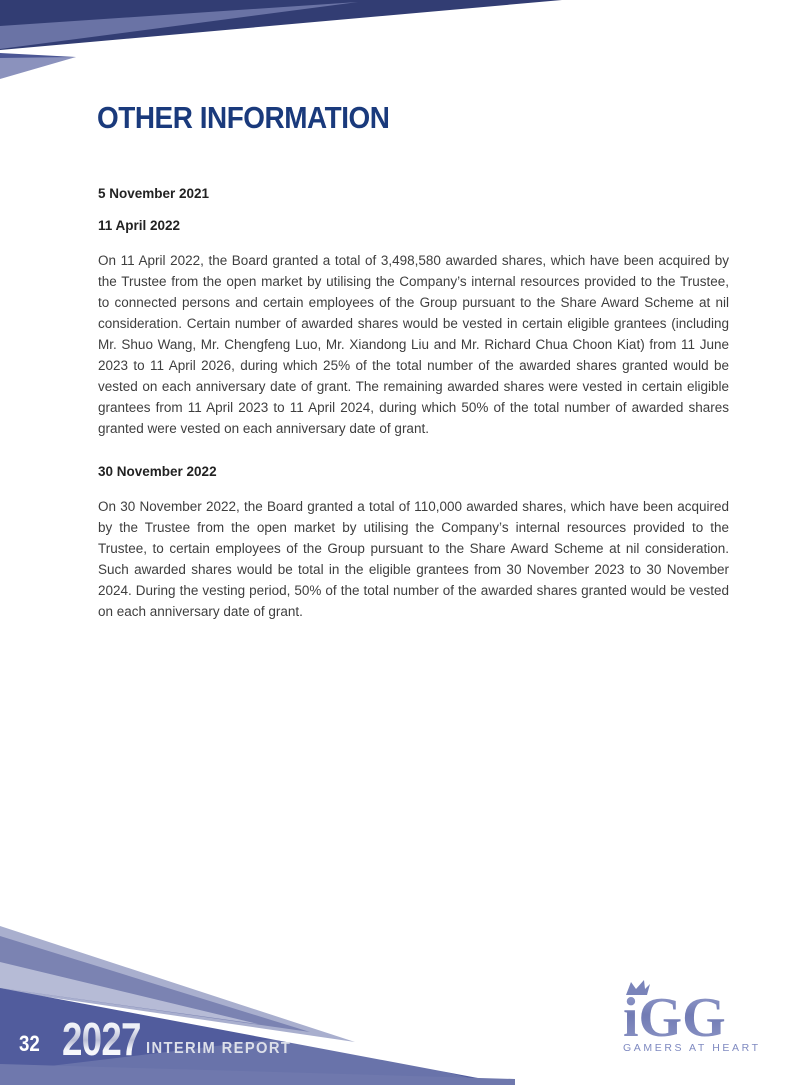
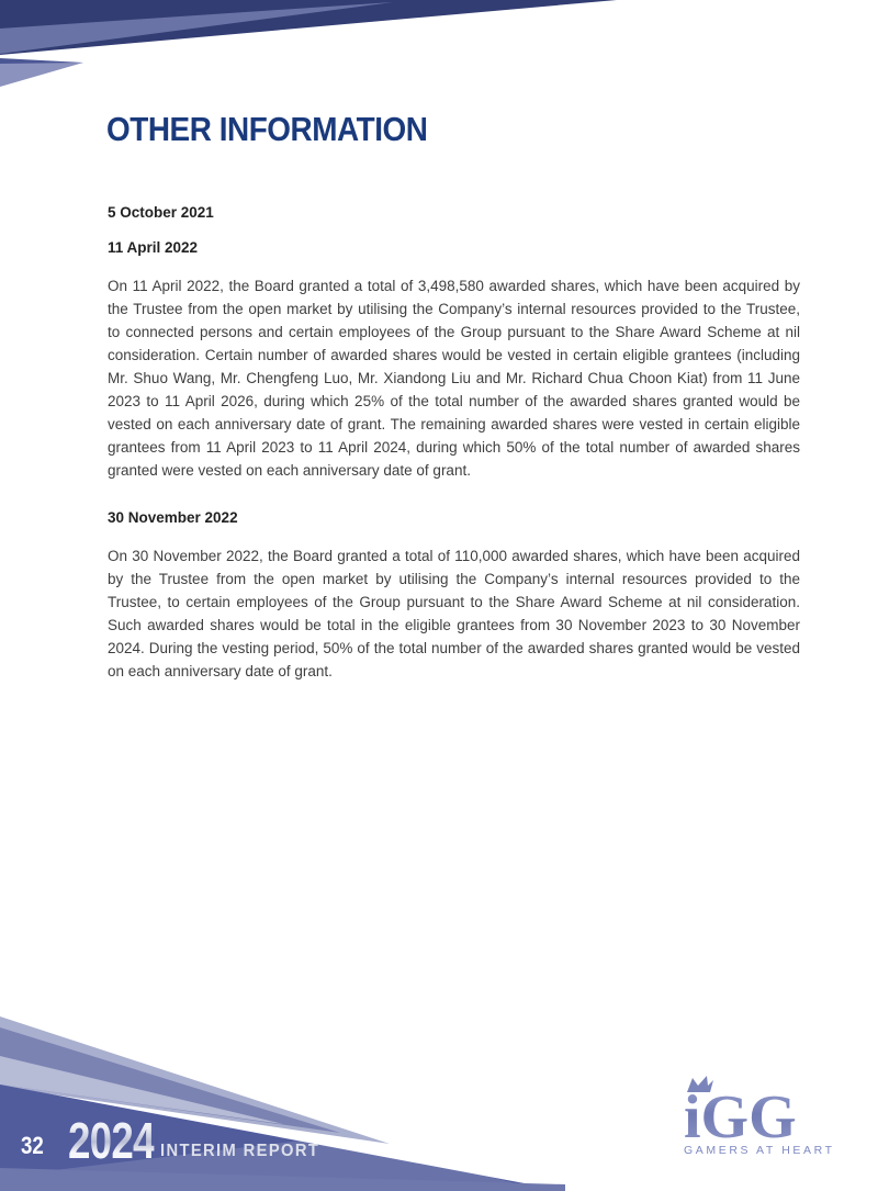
  OTHER INFORMATION
- 5 November 2021
+ 5 October 2021
  11 April 2022
  On 11 April 2022, the Board granted a total of 3,498,580 awarded shares, which have been acquired by the Trustee from the open market by utilising the Company’s internal resources provided to the Trustee, to connected persons and certain employees of the Group pursuant to the Share Award Scheme at nil consideration. Certain number of awarded shares would be vested in certain eligible grantees (including Mr. Shuo Wang, Mr. Chengfeng Luo, Mr. Xiandong Liu and Mr. Richard Chua Choon Kiat) from 11 June 2023 to 11 April 2026, during which 25% of the total number of the awarded shares granted would be vested on each anniversary date of grant. The remaining awarded shares were vested in certain eligible grantees from 11 April 2023 to 11 April 2024, during which 50% of the total number of awarded shares granted were vested on each anniversary date of grant.
  30 November 2022
  On 30 November 2022, the Board granted a total of 110,000 awarded shares, which have been acquired by the Trustee from the open market by utilising the Company’s internal resources provided to the Trustee, to certain employees of the Group pursuant to the Share Award Scheme at nil consideration. Such awarded shares would be total in the eligible grantees from 30 November 2023 to 30 November 2024. During the vesting period, 50% of the total number of the awarded shares granted would be vested on each anniversary date of grant.
  32
- 2027
+ 2024
  INTERIM REPORT
  iGG
  GAMERS AT HEART
